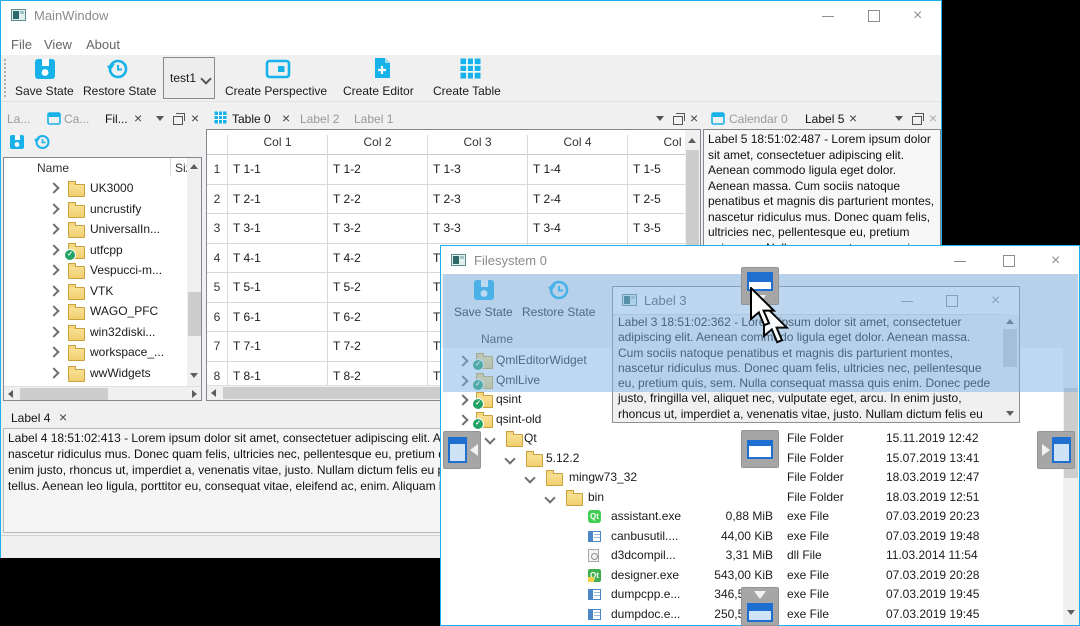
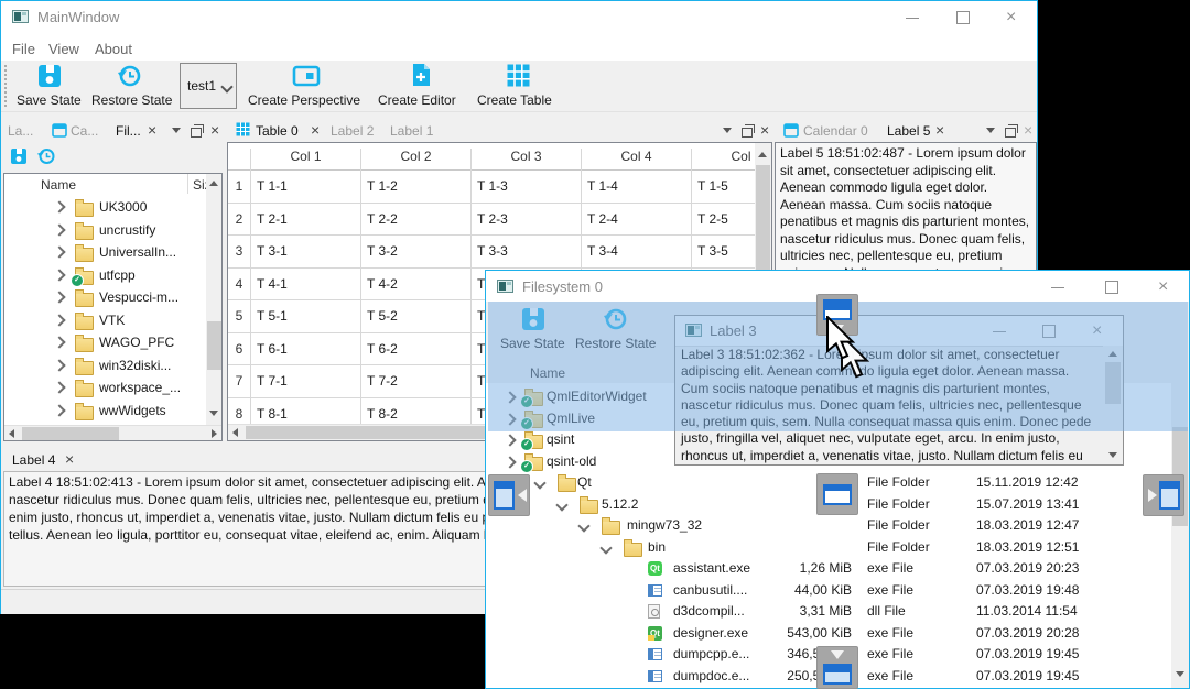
  MainWindow
  ×
  File
  View
  About
  Save State
  Restore State
  test1
  Create Perspective
  Create Editor
  Create Table
  La...
  Ca...
  Fil...
  ×
  ×
  Name
  UK3000
  uncrustify
  UniversalIn...
  utfcpp
  Vespucci-m...
  VTK
  WAGO_PFC
  win32diski...
  workspace_...
  wwWidgets
  Table 0
  ×
  Label 2
  Label 1
  ×
  Col 1
  Col 2
  Col 3
  Col 4
  Col
  1
  T 1-1
  T 1-2
  T 1-3
  T 1-4
  T 1-5
  2
  T 2-1
  T 2-2
  T 2-3
  T 2-4
  T 2-5
  3
  T 3-1
  T 3-2
  T 3-3
  T 3-4
  T 3-5
  4
  T 4-1
  T 4-2
  5
  T 5-1
  T 5-2
  6
  T 6-1
  T 6-2
  7
  T 7-1
  T 7-2
  8
  T 8-1
  T 8-2
  Calendar 0
  Label 5
  ×
  ×
  Label 4
  ×
  Filesystem 0
  ×
  Save State
  Restore State
  Name
  QmlEditorWidget
  QmlLive
  qsint
  qsint-old
  Qt
  File Folder
  15.11.2019 12:42
  5.12.2
  File Folder
  15.07.2019 13:41
  mingw73_32
  File Folder
  18.03.2019 12:47
  bin
  File Folder
  18.03.2019 12:51
  Qt
  assistant.exe
- 0,88 MiB
+ 1,26 MiB
  exe File
  07.03.2019 20:23
  canbusutil....
  44,00 KiB
  exe File
  07.03.2019 19:48
  d3dcompil...
  3,31 MiB
  dll File
  11.03.2014 11:54
  Qt
  designer.exe
  543,00 KiB
  exe File
  07.03.2019 20:28
  dumpcpp.e...
  exe File
  07.03.2019 19:45
  dumpdoc.e...
  exe File
  07.03.2019 19:45
  Label 3
  ×
  Label 3 18:51:02:362 - Lorpsum dolor sit amet, consectetuer adipiscing elit. Aenean commdo ligula eget dolor. Aenean massa. Cum sociis natoque penatibus et magnis dis parturient montes, nascetur ridiculus mus. Donec quam felis, ultricies nec, pellentesque eu, pretium quis, sem. Nulla consequat massa quis enim. Donec pede justo, fringilla vel, aliquet nec, vulputate eget, arcu. In enim justo, rhoncus ut, imperdiet a, venenatis vitae, justo. Nullam dictum felis eu
